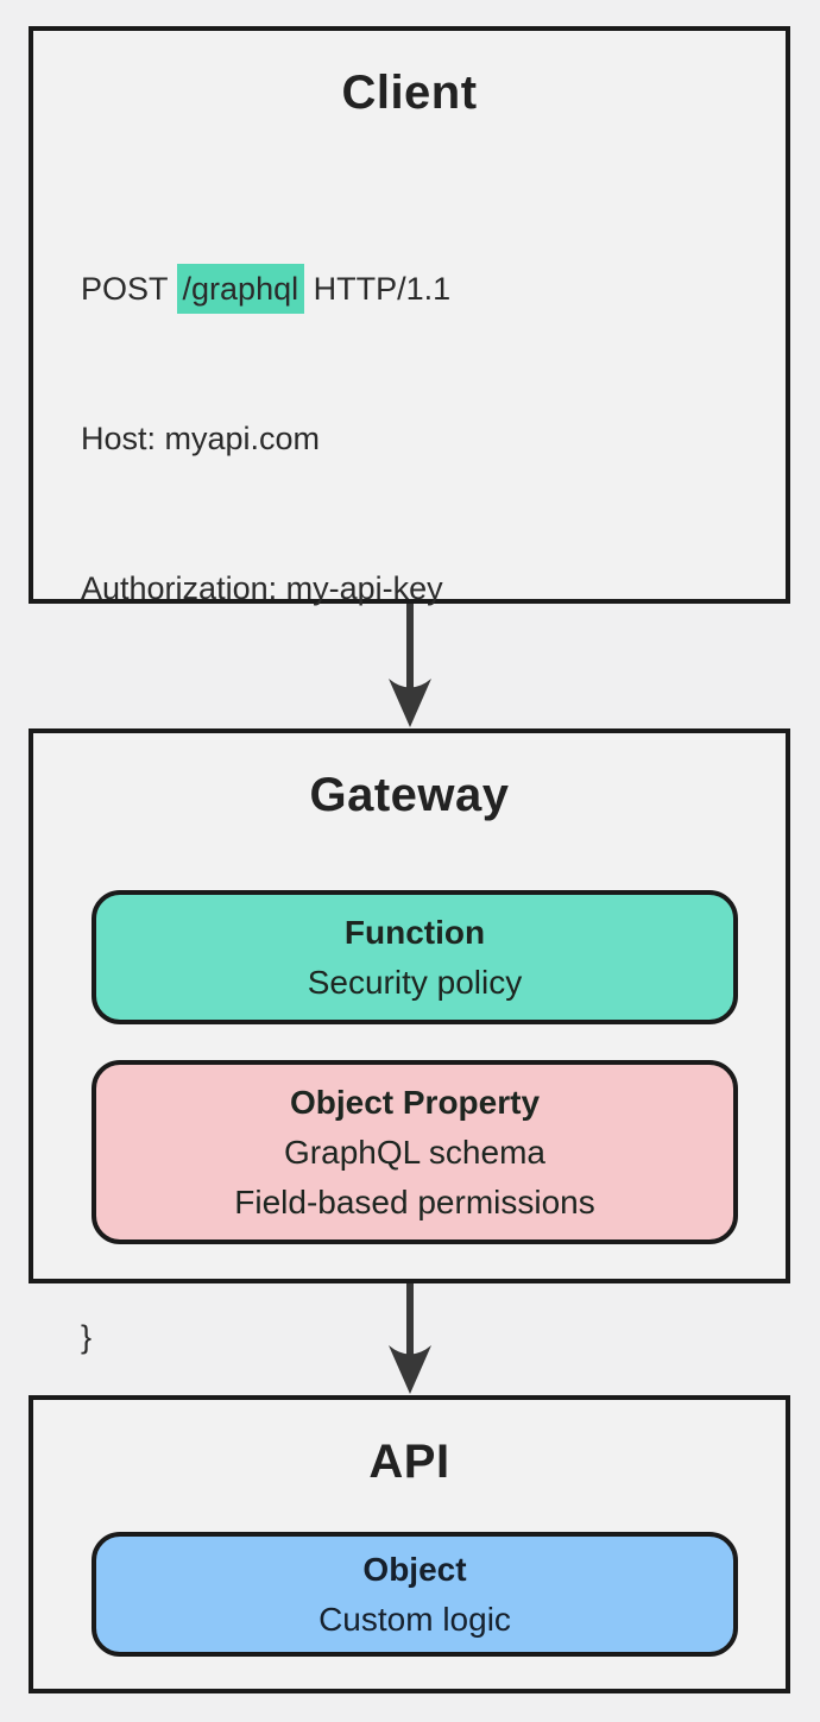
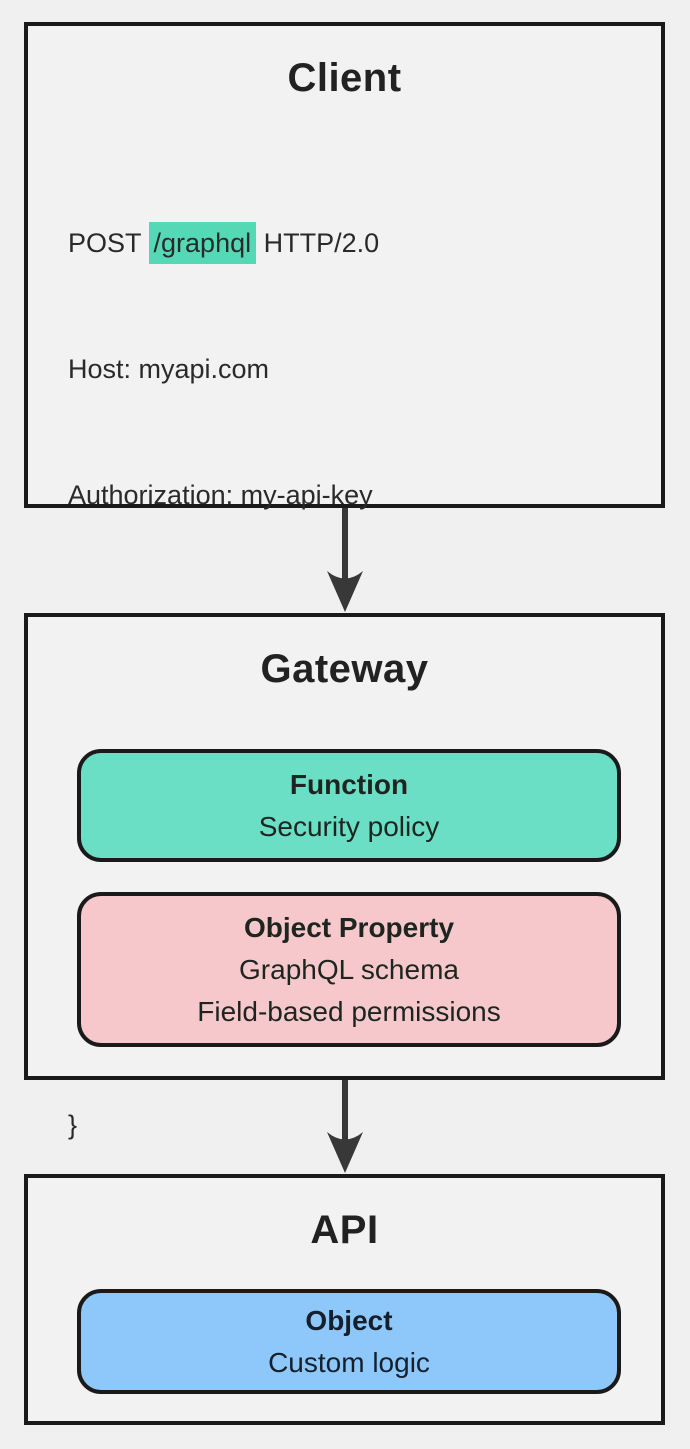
  Client
- POST /graphql HTTP/1.1
+ POST /graphql HTTP/2.0
  Host: myapi.com
  Authorization: my-api-key
  }
  Gateway
  Function
  Security policy
  Object Property
  GraphQL schema
  Field-based permissions
  API
  Object
  Custom logic
